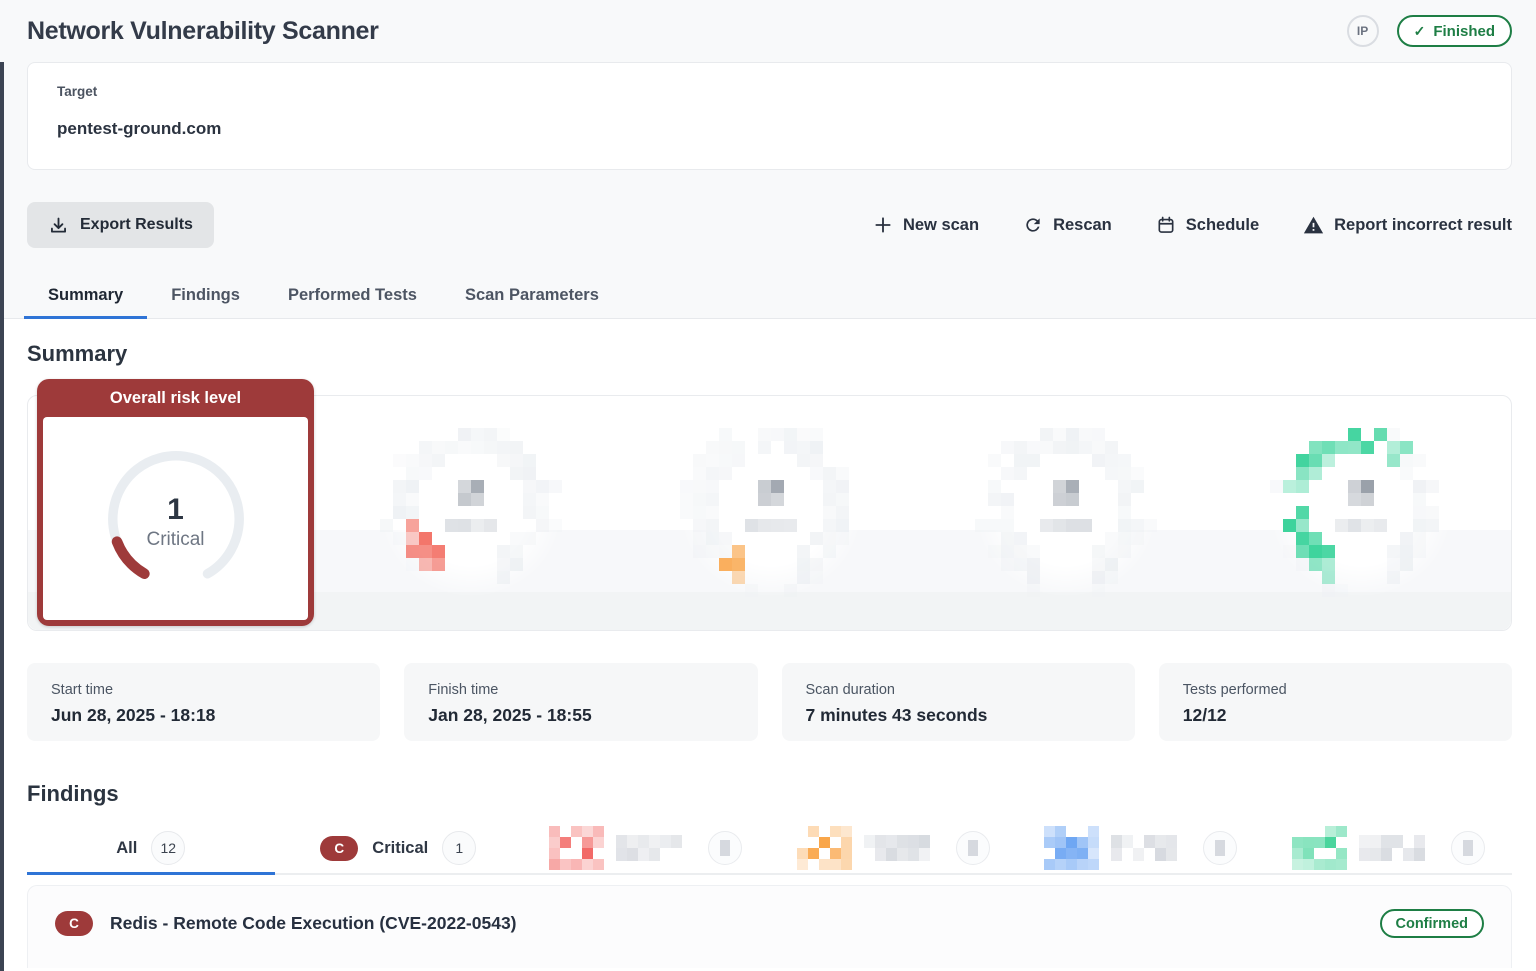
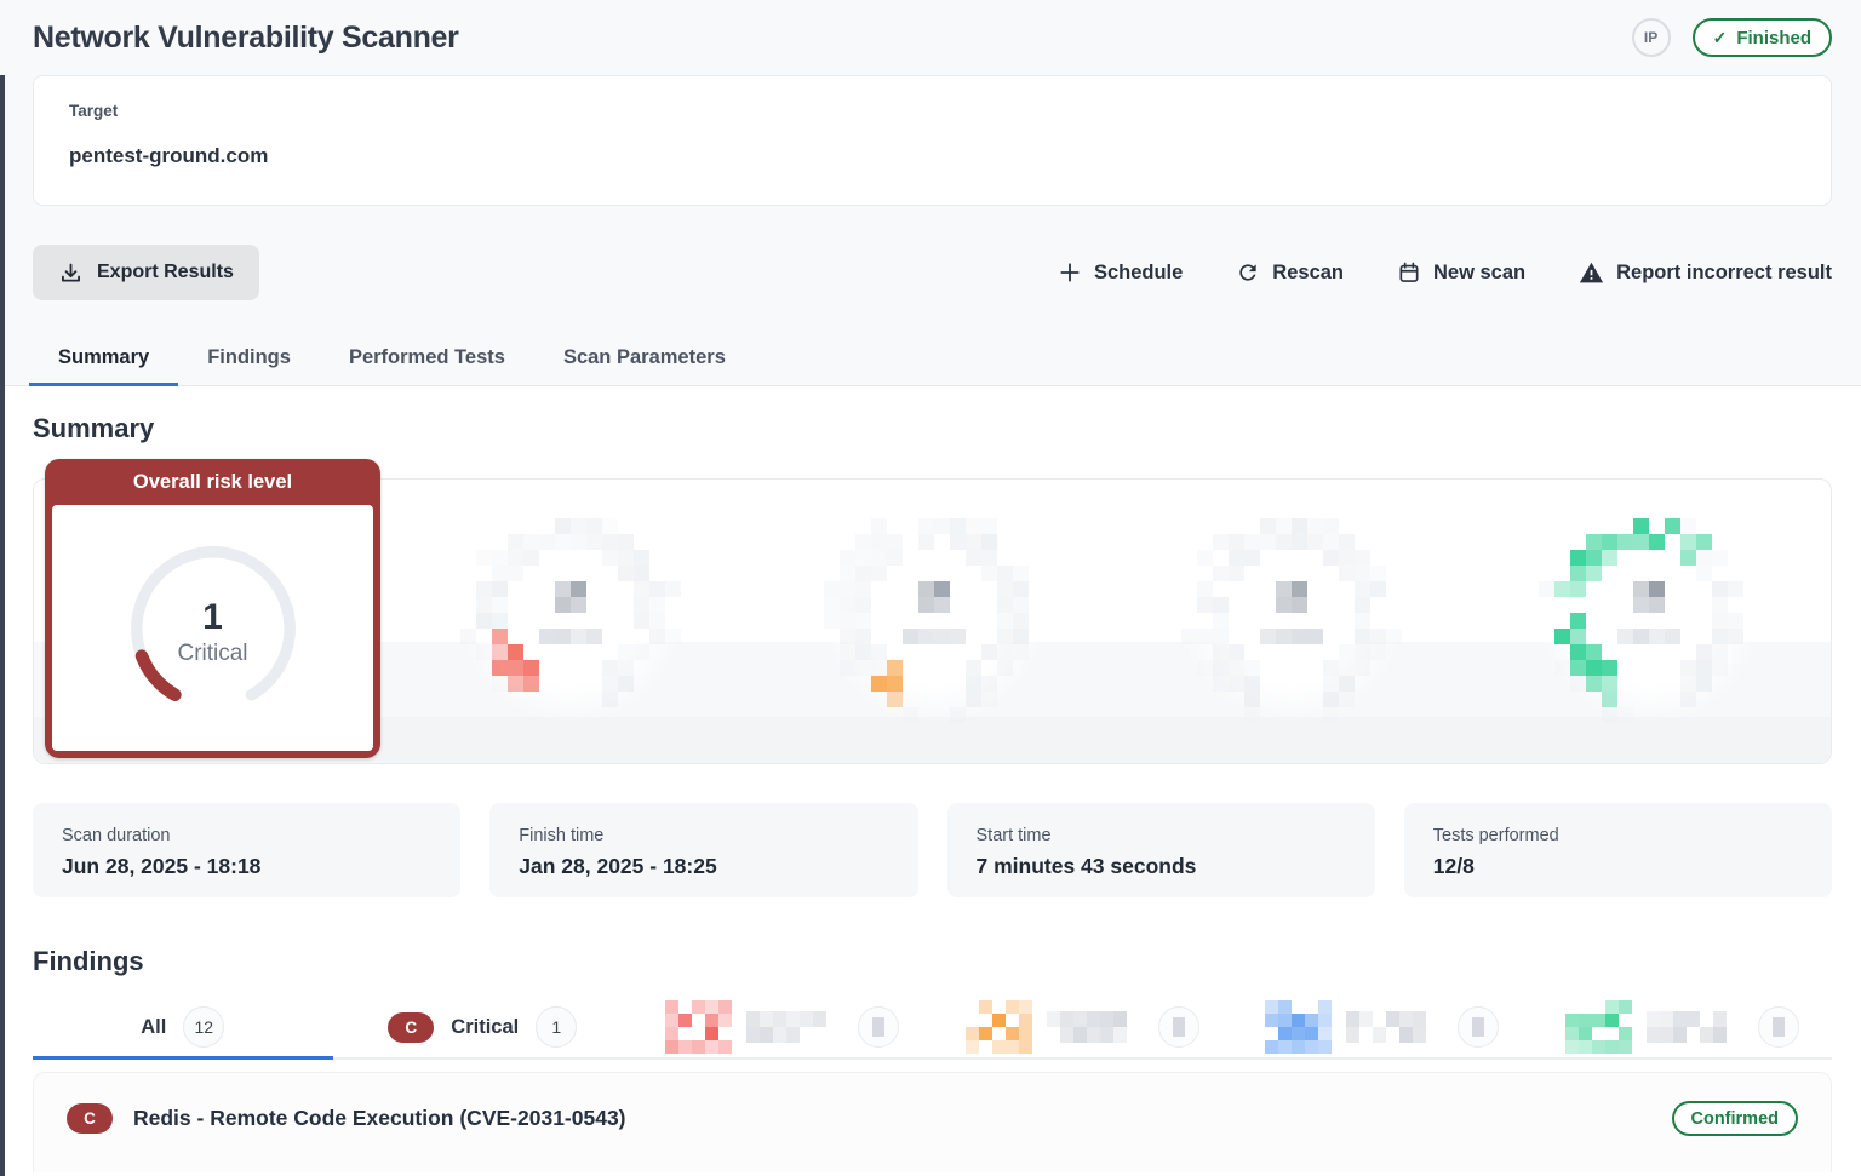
  Network Vulnerability Scanner
  IP
  ✓
  Finished
  Target
  pentest-ground.com
  Export Results
- New scan
+ Schedule
  Rescan
- Schedule
+ New scan
  Report incorrect result
  Summary
  Findings
  Performed Tests
  Scan Parameters
  Summary
  Overall risk level
  1
  Critical
- Start time
+ Scan duration
  Jun 28, 2025 - 18:18
  Finish time
- Jan 28, 2025 - 18:55
+ Jan 28, 2025 - 18:25
- Scan duration
+ Start time
  7 minutes 43 seconds
  Tests performed
- 12/12
+ 12/8
  Findings
  All
  12
  C
  Critical
  1
  C
- Redis - Remote Code Execution (CVE-2022-0543)
+ Redis - Remote Code Execution (CVE-2031-0543)
  Confirmed
